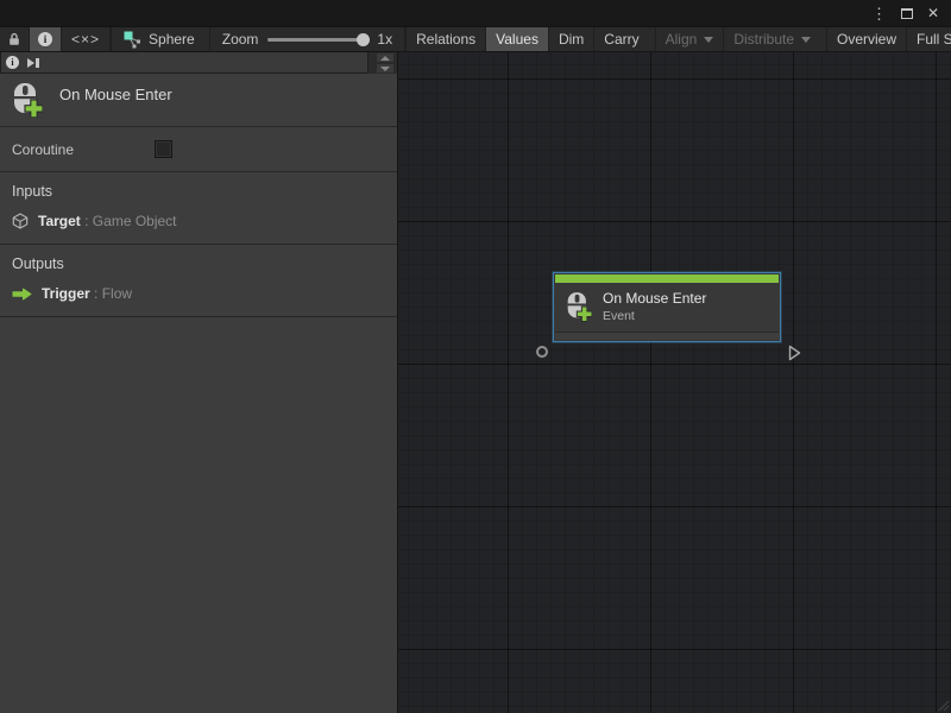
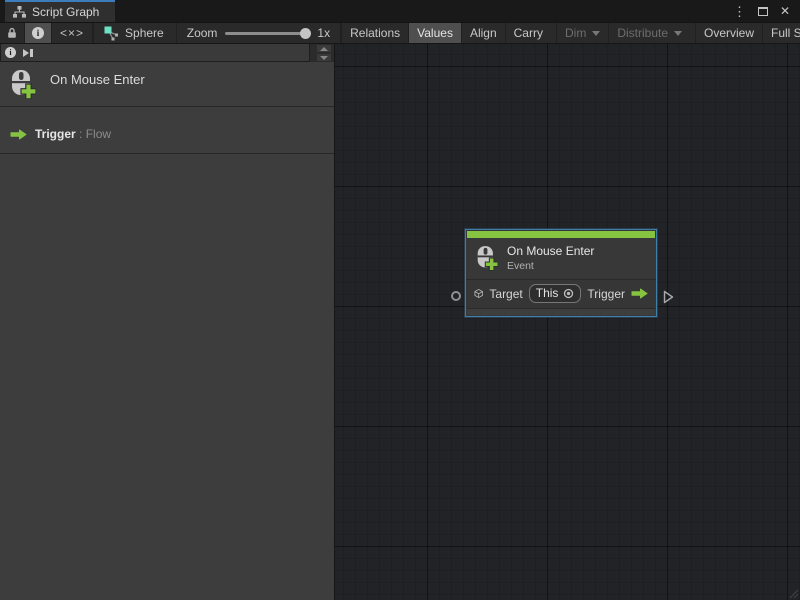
+ Script Graph
  ⋮
  ✕
  i
  <×>
  Sphere
  Zoom
  1x
  Relations
  Values
- Dim
+ Align
  Carry
- Align
+ Dim
  Distribute
  Overview
  i
  On Mouse Enter
- Coroutine
- Inputs
- Target : Game Object
- Outputs
  Trigger : Flow
  On Mouse Enter
  Event
+ Target
+ This
+ Trigger
